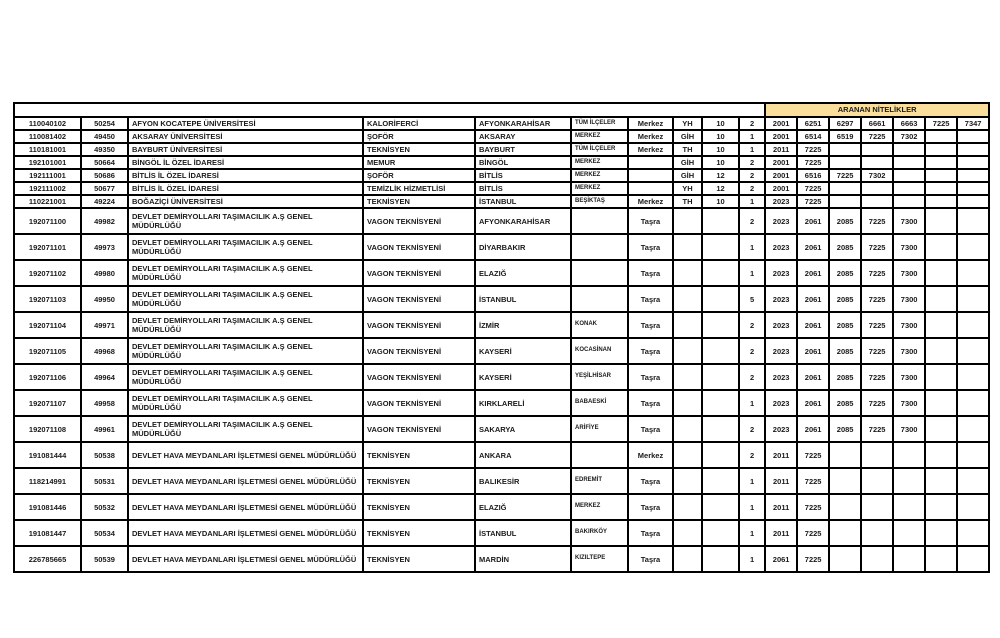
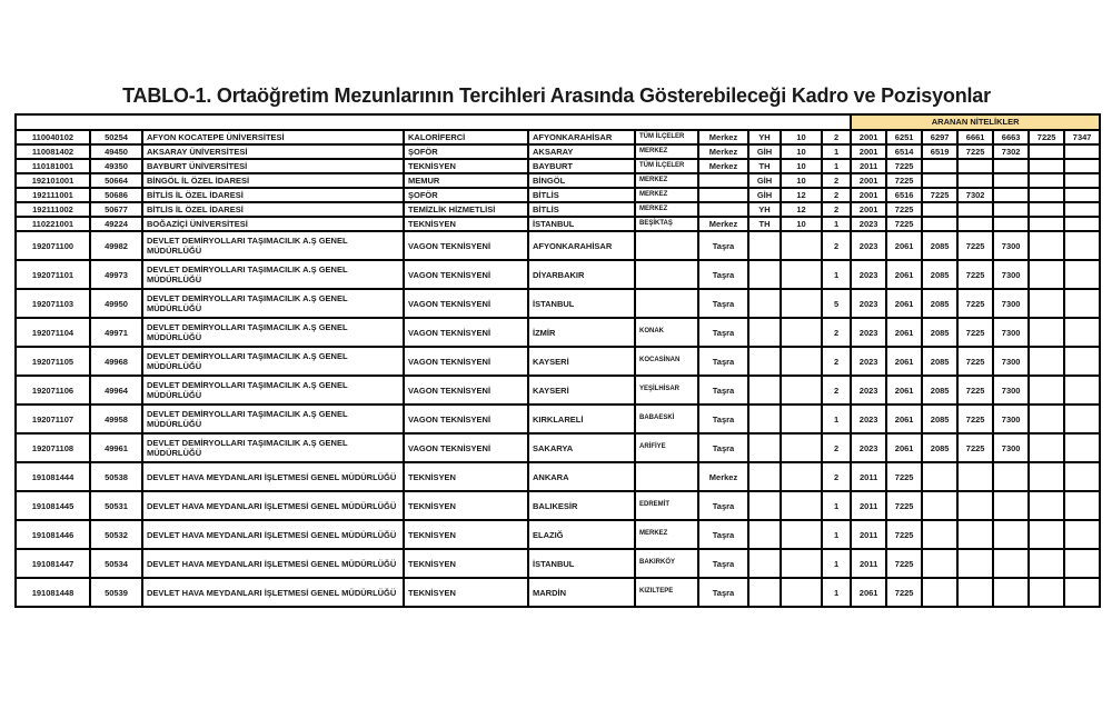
+ TABLO-1. Ortaöğretim Mezunlarının Tercihleri Arasında Gösterebileceği Kadro ve Pozisyonlar
  	ARANAN NİTELİKLER
  110040102	50254	AFYON KOCATEPE ÜNİVERSİTESİ	KALORİFERCİ	AFYONKARAHİSAR		Merkez	YH	10	2	2001	6251	6297	6661	6663	7225	7347
  110081402	49450	AKSARAY ÜNİVERSİTESİ	ŞOFÖR	AKSARAY		Merkez	GİH	10	1	2001	6514	6519	7225	7302
  110181001	49350	BAYBURT ÜNİVERSİTESİ	TEKNİSYEN	BAYBURT		Merkez	TH	10	1	2011	7225
  192101001	50664	BİNGÖL İL ÖZEL İDARESİ	MEMUR	BİNGÖL			GİH	10	2	2001	7225
  192111001	50686	BİTLİS İL ÖZEL İDARESİ	ŞOFÖR	BİTLİS			GİH	12	2	2001	6516	7225	7302
  192111002	50677	BİTLİS İL ÖZEL İDARESİ	TEMİZLİK HİZMETLİSİ	BİTLİS			YH	12	2	2001	7225
  110221001	49224	BOĞAZİÇİ ÜNİVERSİTESİ	TEKNİSYEN	İSTANBUL		Merkez	TH	10	1	2023	7225
  192071100	49982	DEVLET DEMİRYOLLARI TAŞIMACILIK A.Ş GENEL MÜDÜRLÜĞÜ	VAGON TEKNİSYENİ	AFYONKARAHİSAR		Taşra			2	2023	2061	2085	7225	7300
  192071101	49973	DEVLET DEMİRYOLLARI TAŞIMACILIK A.Ş GENEL MÜDÜRLÜĞÜ	VAGON TEKNİSYENİ	DİYARBAKIR		Taşra			1	2023	2061	2085	7225	7300
- 192071102	49980	DEVLET DEMİRYOLLARI TAŞIMACILIK A.Ş GENEL MÜDÜRLÜĞÜ	VAGON TEKNİSYENİ	ELAZIĞ		Taşra			1	2023	2061	2085	7225	7300
  192071103	49950	DEVLET DEMİRYOLLARI TAŞIMACILIK A.Ş GENEL MÜDÜRLÜĞÜ	VAGON TEKNİSYENİ	İSTANBUL		Taşra			5	2023	2061	2085	7225	7300
  192071104	49971	DEVLET DEMİRYOLLARI TAŞIMACILIK A.Ş GENEL MÜDÜRLÜĞÜ	VAGON TEKNİSYENİ	İZMİR		Taşra			2	2023	2061	2085	7225	7300
  192071105	49968	DEVLET DEMİRYOLLARI TAŞIMACILIK A.Ş GENEL MÜDÜRLÜĞÜ	VAGON TEKNİSYENİ	KAYSERİ		Taşra			2	2023	2061	2085	7225	7300
  192071106	49964	DEVLET DEMİRYOLLARI TAŞIMACILIK A.Ş GENEL MÜDÜRLÜĞÜ	VAGON TEKNİSYENİ	KAYSERİ		Taşra			2	2023	2061	2085	7225	7300
  192071107	49958	DEVLET DEMİRYOLLARI TAŞIMACILIK A.Ş GENEL MÜDÜRLÜĞÜ	VAGON TEKNİSYENİ	KIRKLARELİ		Taşra			1	2023	2061	2085	7225	7300
  192071108	49961	DEVLET DEMİRYOLLARI TAŞIMACILIK A.Ş GENEL MÜDÜRLÜĞÜ	VAGON TEKNİSYENİ	SAKARYA		Taşra			2	2023	2061	2085	7225	7300
  191081444	50538	DEVLET HAVA MEYDANLARI İŞLETMESİ GENEL MÜDÜRLÜĞÜ	TEKNİSYEN	ANKARA		Merkez			2	2011	7225
- 118214991	50531	DEVLET HAVA MEYDANLARI İŞLETMESİ GENEL MÜDÜRLÜĞÜ	TEKNİSYEN	BALIKESİR		Taşra			1	2011	7225
+ 191081445	50531	DEVLET HAVA MEYDANLARI İŞLETMESİ GENEL MÜDÜRLÜĞÜ	TEKNİSYEN	BALIKESİR		Taşra			1	2011	7225
  191081446	50532	DEVLET HAVA MEYDANLARI İŞLETMESİ GENEL MÜDÜRLÜĞÜ	TEKNİSYEN	ELAZIĞ		Taşra			1	2011	7225
  191081447	50534	DEVLET HAVA MEYDANLARI İŞLETMESİ GENEL MÜDÜRLÜĞÜ	TEKNİSYEN	İSTANBUL		Taşra			1	2011	7225
- 226785665	50539	DEVLET HAVA MEYDANLARI İŞLETMESİ GENEL MÜDÜRLÜĞÜ	TEKNİSYEN	MARDİN		Taşra			1	2061	7225
+ 191081448	50539	DEVLET HAVA MEYDANLARI İŞLETMESİ GENEL MÜDÜRLÜĞÜ	TEKNİSYEN	MARDİN		Taşra			1	2061	7225
